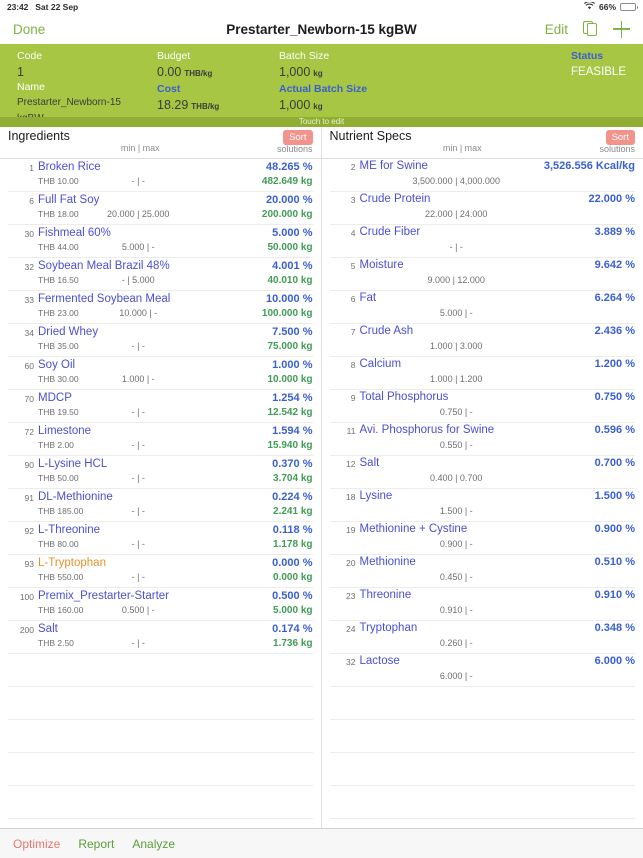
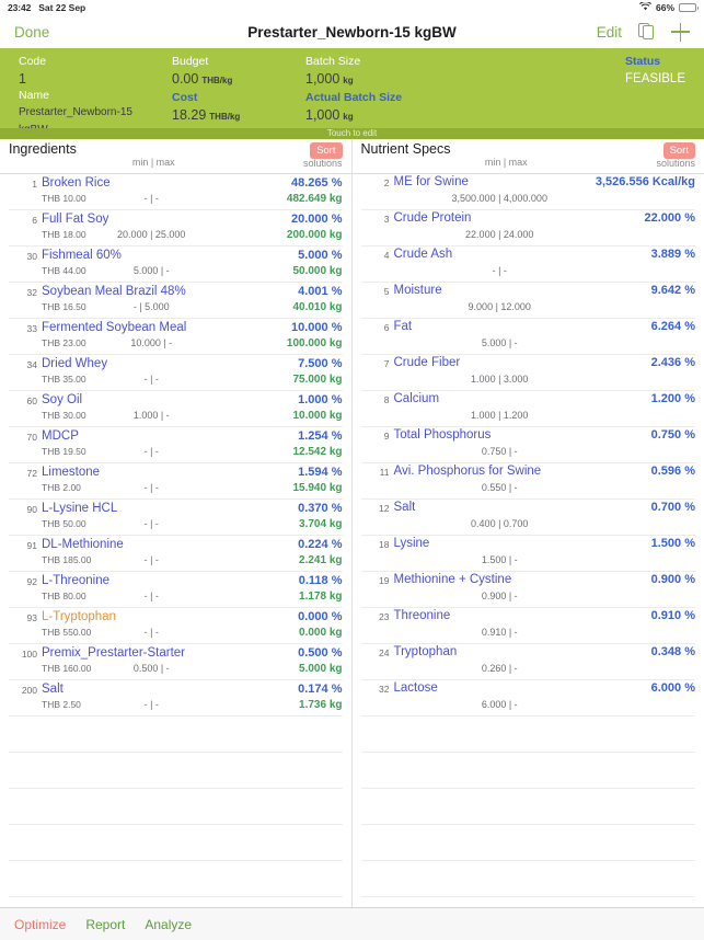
  23:42
  Sat 22 Sep
  66%
  Done
  Prestarter_Newborn-15 kgBW
  Edit
  Code
  1
  Name
  Prestarter_Newborn-15
  Budget
  0.00
  THB/kg
  Cost
  18.29
  THB/kg
  Batch Size
  1,000
  kg
  Actual Batch Size
  1,000
  kg
  Status
  FEASIBLE
  Touch to edit
  Ingredients
  Sort
  min | max
  solutions
  1
  Broken Rice
  THB 10.00
  - | -
  48.265 %
  482.649 kg
  6
  Full Fat Soy
  THB 18.00
  20.000 | 25.000
  20.000 %
  200.000 kg
  30
  Fishmeal 60%
  THB 44.00
  5.000 | -
  5.000 %
  50.000 kg
  32
  Soybean Meal Brazil 48%
  THB 16.50
  - | 5.000
  4.001 %
  40.010 kg
  33
  Fermented Soybean Meal
  THB 23.00
  10.000 | -
  10.000 %
  100.000 kg
  34
  Dried Whey
  THB 35.00
  - | -
  7.500 %
  75.000 kg
  60
  Soy Oil
  THB 30.00
  1.000 | -
  1.000 %
  10.000 kg
  70
  MDCP
  THB 19.50
  - | -
  1.254 %
  12.542 kg
  72
  Limestone
  THB 2.00
  - | -
  1.594 %
  15.940 kg
  90
  L-Lysine HCL
  THB 50.00
  - | -
  0.370 %
  3.704 kg
  91
  DL-Methionine
  THB 185.00
  - | -
  0.224 %
  2.241 kg
  92
  L-Threonine
  THB 80.00
  - | -
  0.118 %
  1.178 kg
  93
  L-Tryptophan
  THB 550.00
  - | -
  0.000 %
  0.000 kg
  100
  Premix_Prestarter-Starter
  THB 160.00
  0.500 | -
  0.500 %
  5.000 kg
  200
  Salt
  THB 2.50
  - | -
  0.174 %
  1.736 kg
  Nutrient Specs
  Sort
  min | max
  solutions
  2
  ME for Swine
  3,526.556 Kcal/kg
  3,500.000 | 4,000.000
  3
  Crude Protein
  22.000 %
  22.000 | 24.000
  4
- Crude Fiber
+ Crude Ash
  3.889 %
  - | -
  5
  Moisture
  9.642 %
  9.000 | 12.000
  6
  Fat
  6.264 %
  5.000 | -
  7
- Crude Ash
+ Crude Fiber
  2.436 %
  1.000 | 3.000
  8
  Calcium
  1.200 %
  1.000 | 1.200
  9
  Total Phosphorus
  0.750 %
  0.750 | -
  11
  Avi. Phosphorus for Swine
  0.596 %
  0.550 | -
  12
  Salt
  0.700 %
  0.400 | 0.700
  18
  Lysine
  1.500 %
  1.500 | -
  19
  Methionine + Cystine
  0.900 %
  0.900 | -
- 20
- Methionine
- 0.510 %
- 0.450 | -
  23
  Threonine
  0.910 %
  0.910 | -
  24
  Tryptophan
  0.348 %
  0.260 | -
  32
  Lactose
  6.000 %
  6.000 | -
  Optimize
  Report
  Analyze
